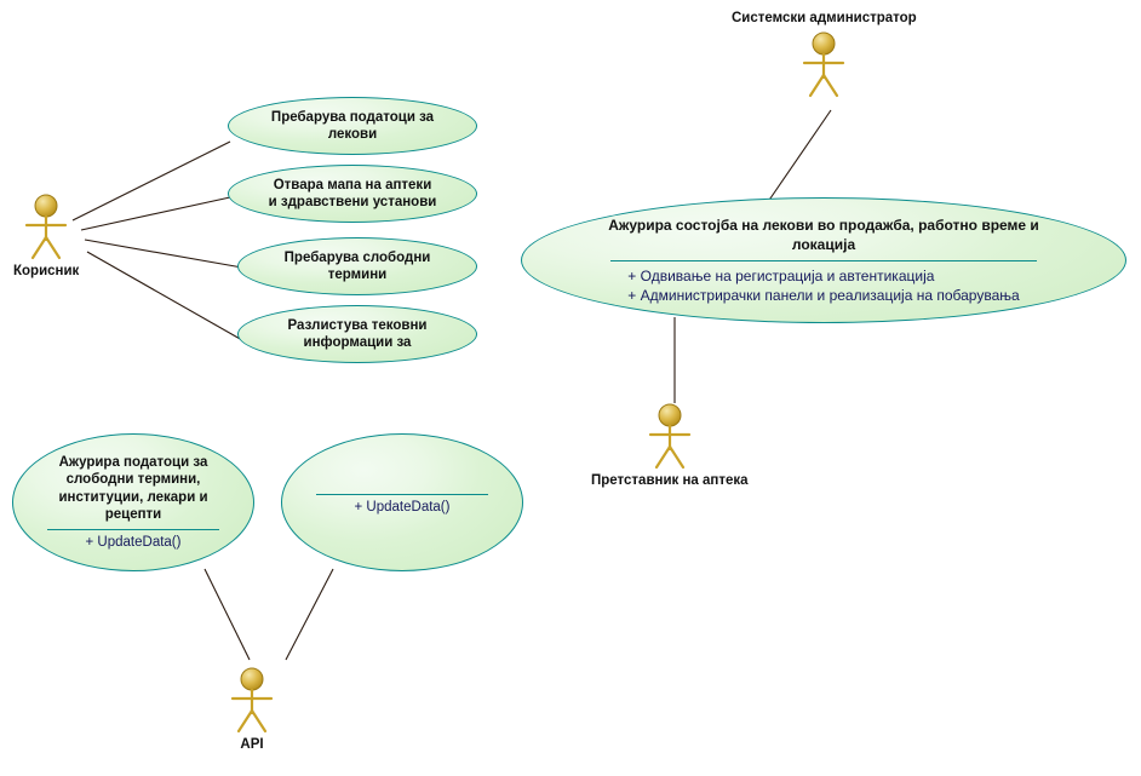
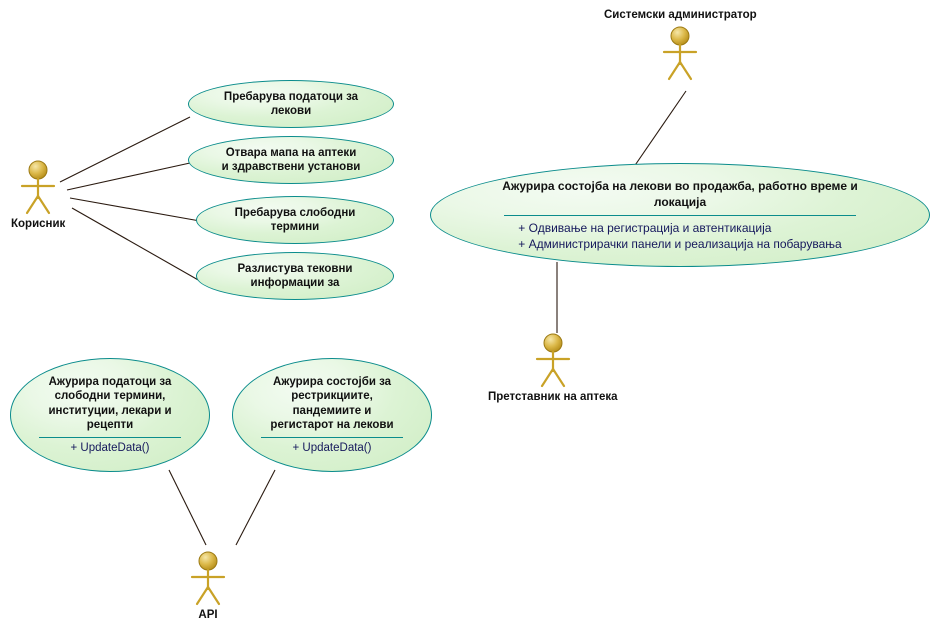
  Корисник
  Системски администратор
  Претставник на аптека
  API
  Пребарува податоци за
  лекови
  Отвара мапа на аптеки
  и здравствени установи
  Пребарува слободни
  термини
  Разлистува тековни
  информации за
  Ажурира состојба на лекови во продажба, работно време и
  локација
  + Одвивање на регистрација и автентикација
  + Администрирачки панели и реализација на побарувања
  Ажурира податоци за
  слободни термини,
  институции, лекари и
  рецепти
  + UpdateData()
+ Ажурира состојби за
+ рестрикциите,
+ пандемиите и
+ регистарот на лекови
  + UpdateData()
